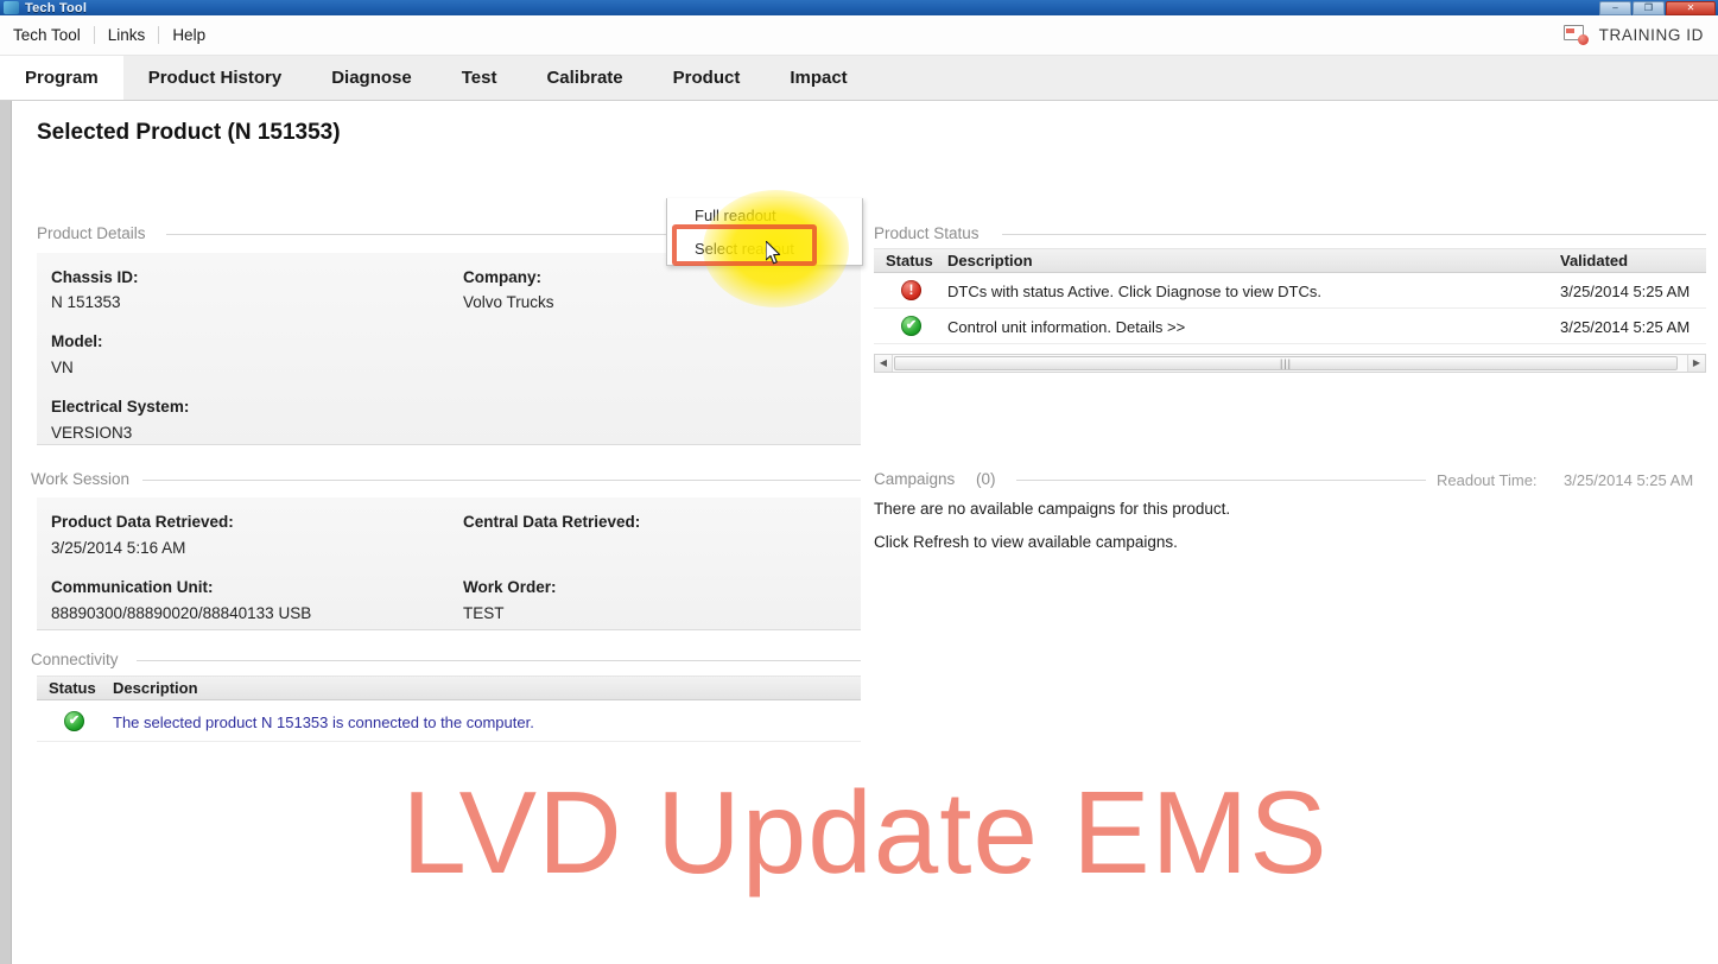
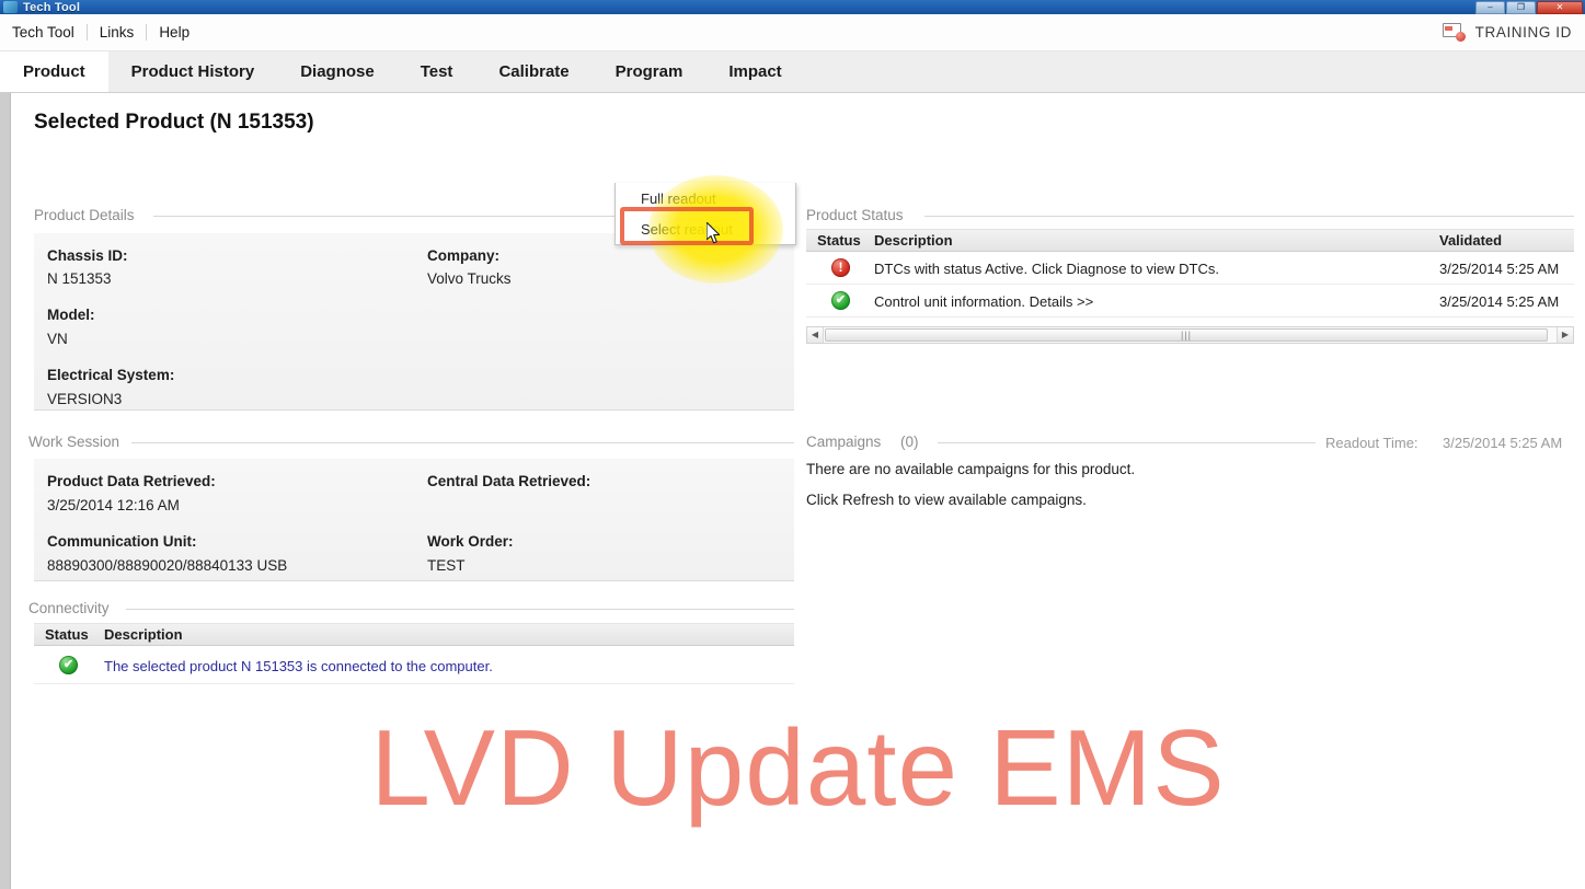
  Tech Tool
  –
  ❐
  ✕
  Tech Tool
  Links
  Help
  TRAINING ID
- Program
+ Product
  Product History
  Diagnose
  Test
  Calibrate
- Product
+ Program
  Impact
  Selected Product (N 151353)
  Product Details
  Chassis ID:
  N 151353
  Company:
  Volvo Trucks
  Model:
  VN
  Electrical System:
  VERSION3
  Work Session
  Product Data Retrieved:
- 3/25/2014 5:16 AM
+ 3/25/2014 12:16 AM
  Central Data Retrieved:
  Communication Unit:
  88890300/88890020/88840133 USB
  Work Order:
  TEST
  Connectivity
  Status
  Description
  The selected product N 151353 is connected to the computer.
  Product Status
  Status
  Description
  Validated
  DTCs with status Active. Click Diagnose to view DTCs.
  3/25/2014 5:25 AM
  Control unit information. Details >>
  3/25/2014 5:25 AM
  ◀
  |||
  ▶
  Campaigns
  (0)
  Readout Time:
  3/25/2014 5:25 AM
  There are no available campaigns for this product.
  Click Refresh to view available campaigns.
  LVD Update EMS
